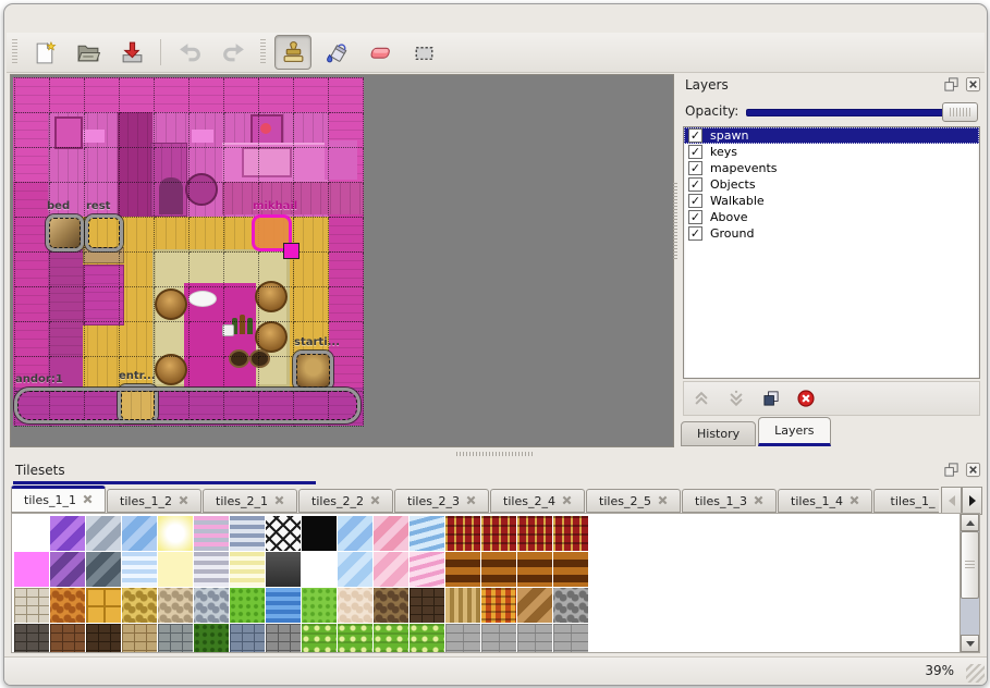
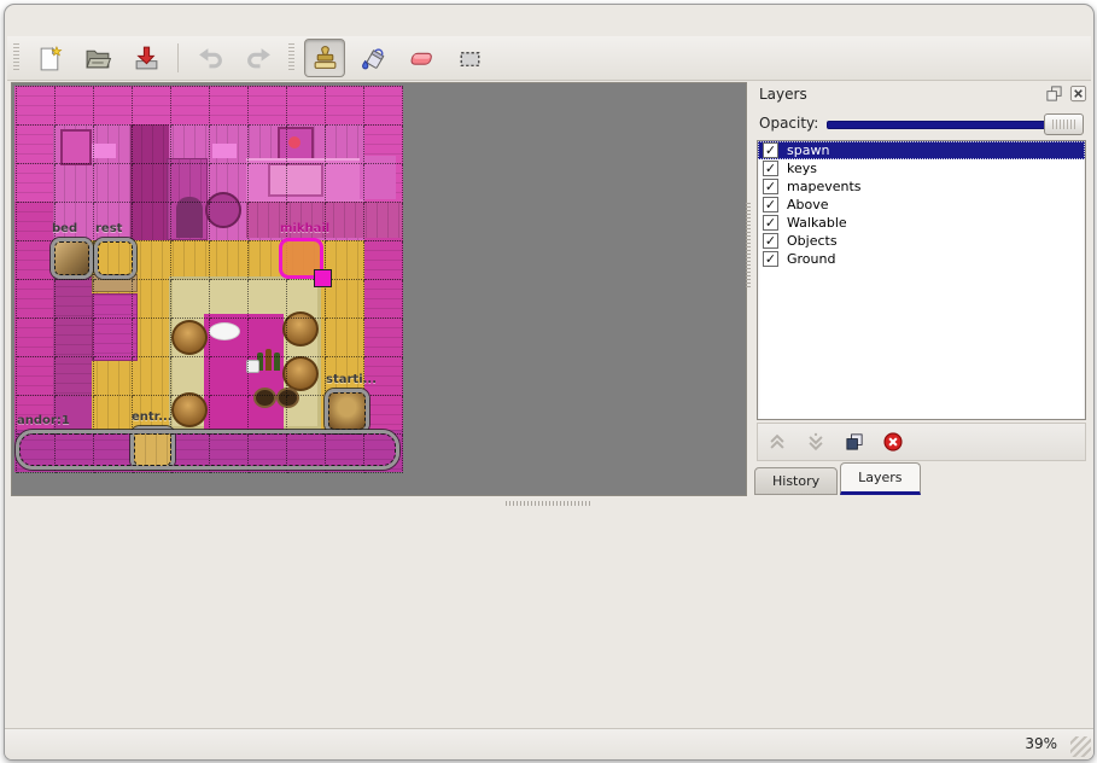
  bed
  rest
  mikhail
  starti...
  entr...
  andor:1
  Layers
  Opacity:
  ✓
  spawn
  ✓
  keys
  ✓
  mapevents
  ✓
- Objects
+ Above
  ✓
  Walkable
  ✓
- Above
+ Objects
  ✓
  Ground
  History
  Layers
- Tilesets
- tiles_1_1
- tiles_1_2
- tiles_2_1
- tiles_2_2
- tiles_2_3
- tiles_2_4
- tiles_2_5
- tiles_1_3
- tiles_1_4
- tiles_1_
  39%
